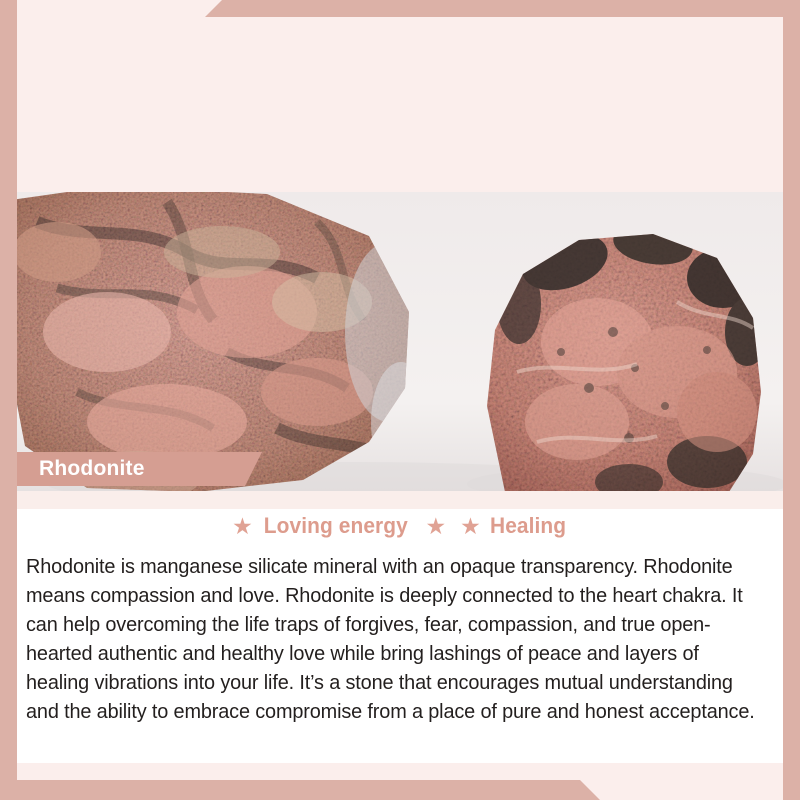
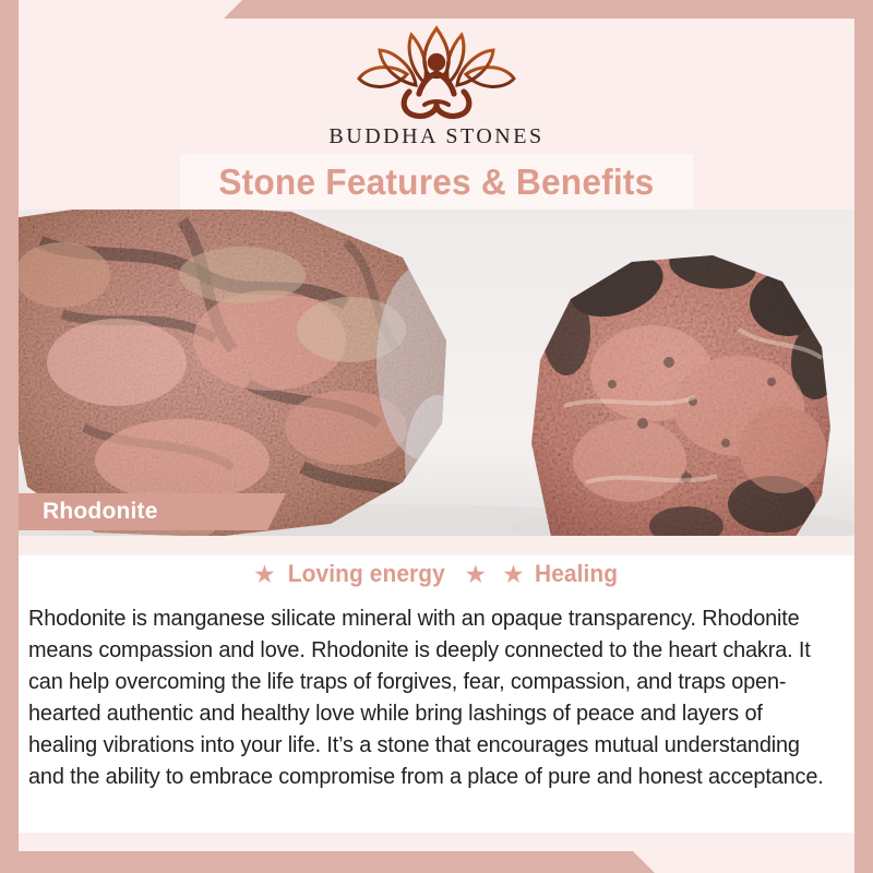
+ BUDDHA STONES
+ Stone Features & Benefits
  Rhodonite
  ★
  Loving energy
  ★
  ★
  Healing
- Rhodonite is manganese silicate mineral with an opaque transparency. Rhodonite means compassion and love. Rhodonite is deeply connected to the heart chakra. It can help overcoming the life traps of forgives, fear, compassion, and true open-hearted authentic and healthy love while bring lashings of peace and layers of healing vibrations into your life. It’s a stone that encourages mutual understanding and the ability to embrace compromise from a place of pure and honest acceptance.
+ Rhodonite is manganese silicate mineral with an opaque transparency. Rhodonite means compassion and love. Rhodonite is deeply connected to the heart chakra. It can help overcoming the life traps of forgives, fear, compassion, and traps open-hearted authentic and healthy love while bring lashings of peace and layers of healing vibrations into your life. It’s a stone that encourages mutual understanding and the ability to embrace compromise from a place of pure and honest acceptance.
